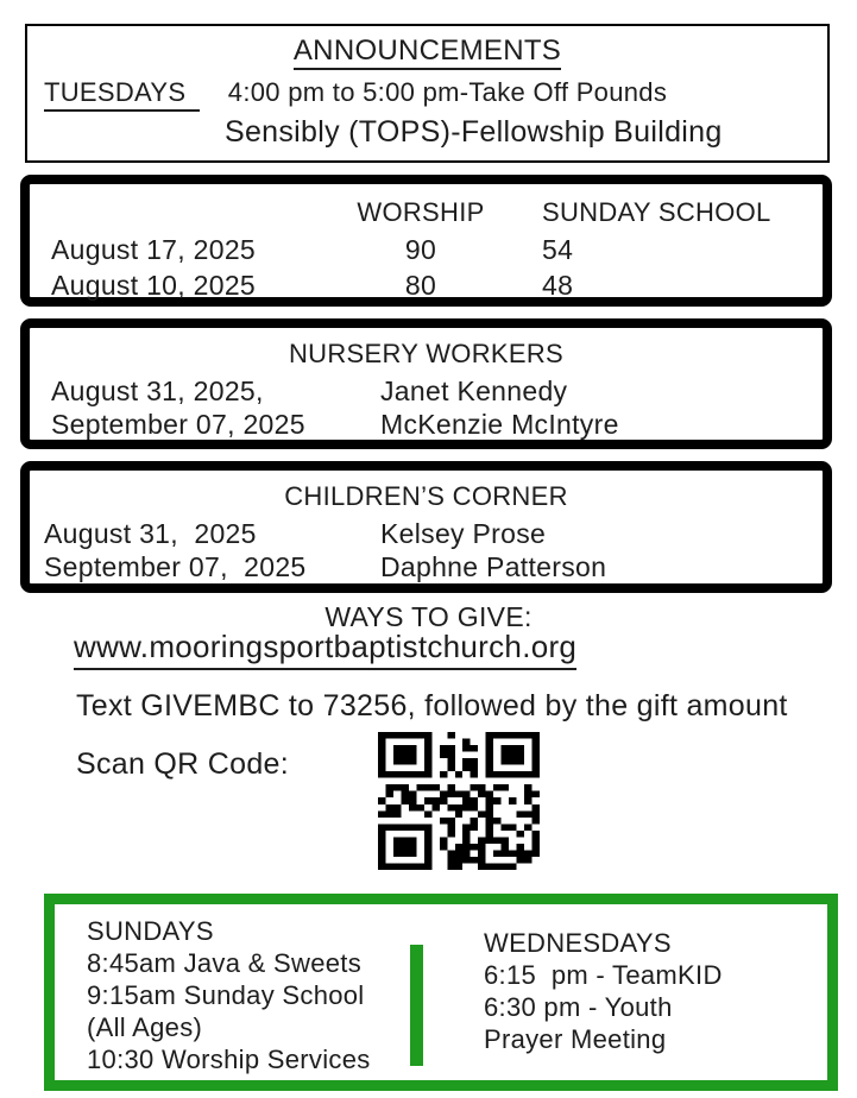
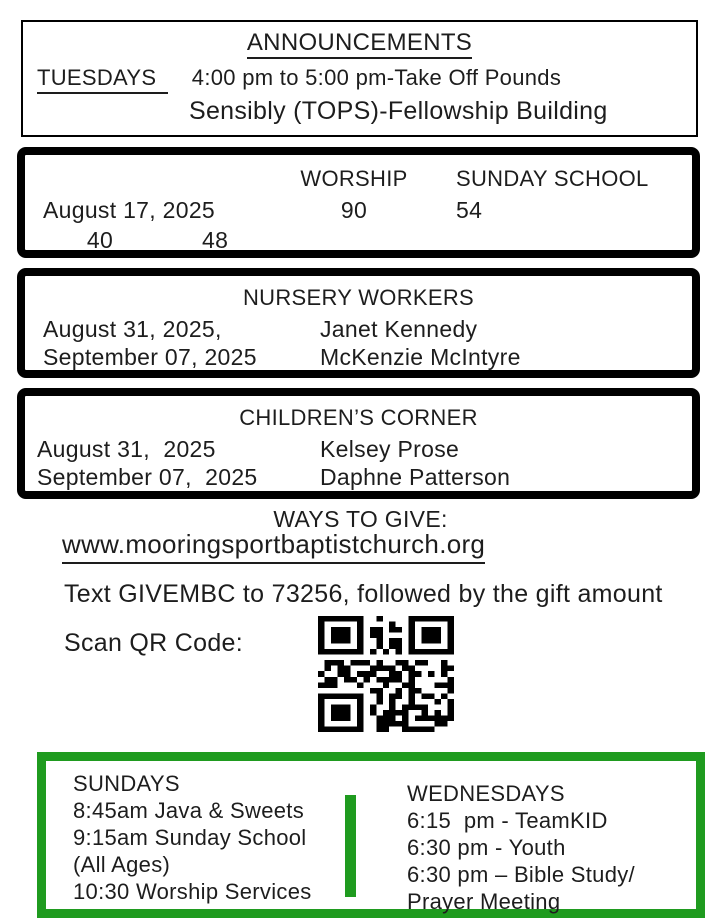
  ANNOUNCEMENTS
  TUESDAYS 4:00 pm to 5:00 pm-Take Off Pounds
  Sensibly (TOPS)-Fellowship Building
  WORSHIP
  SUNDAY SCHOOL
  August 17, 2025
  90
  54
- August 10, 2025
- 80
+ 40
  48
  NURSERY WORKERS
  August 31, 2025,
  Janet Kennedy
  September 07, 2025
  McKenzie McIntyre
  CHILDREN’S CORNER
  August 31, 2025
  Kelsey Prose
  September 07, 2025
  Daphne Patterson
  WAYS TO GIVE:
  www.mooringsportbaptistchurch.org
  Text GIVEMBC to 73256, followed by the gift amount
  Scan QR Code:
  SUNDAYS
  8:45am Java & Sweets
  9:15am Sunday School
  (All Ages)
  10:30 Worship Services
  WEDNESDAYS
  6:15 pm - TeamKID
  6:30 pm - Youth
+ 6:30 pm – Bible Study/
  Prayer Meeting
